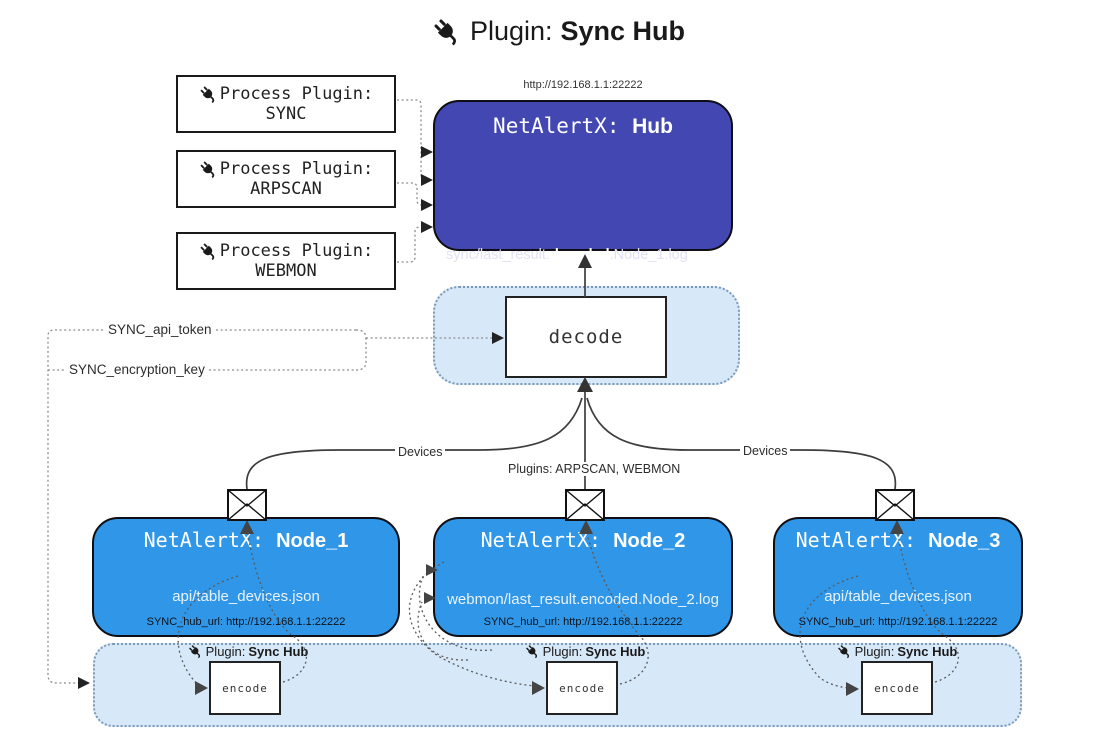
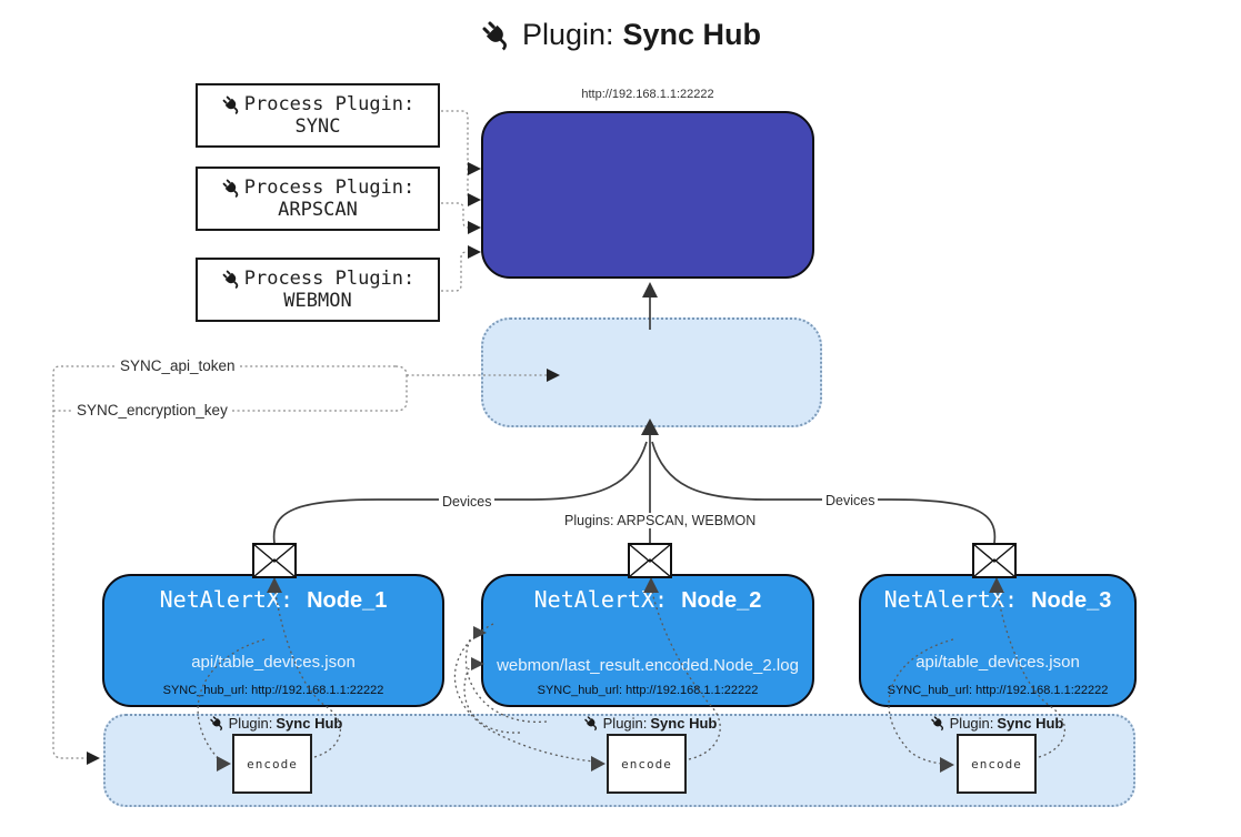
  Plugin:
  Sync Hub
  Process Plugin:
  SYNC
  Process Plugin:
  ARPSCAN
  Process Plugin:
  WEBMON
  http://192.168.1.1:22222
- NetAlertX: Hub
- sync/last_result.decoded.Node_1.log
- decode
  SYNC_api_token
  SYNC_encryption_key
  Devices
  Devices
  Plugins: ARPSCAN, WEBMON
  NetAlertX: Node_1
  api/table_devices.json
  SYNC_hub_url: http://192.168.1.1:22222
  NetAlertX: Node_2
  webmon/last_result.encoded.Node_2.log
  SYNC_hub_url: http://192.168.1.1:22222
  NetAlertX: Node_3
  api/table_devices.json
  YNC_hub_url: http://192.168.1.1:22222
  Plugin:
  Sync Hub
  encode
  Plugin:
  Sync Hub
  encode
  Plugin:
  Sync Hub
  encode
